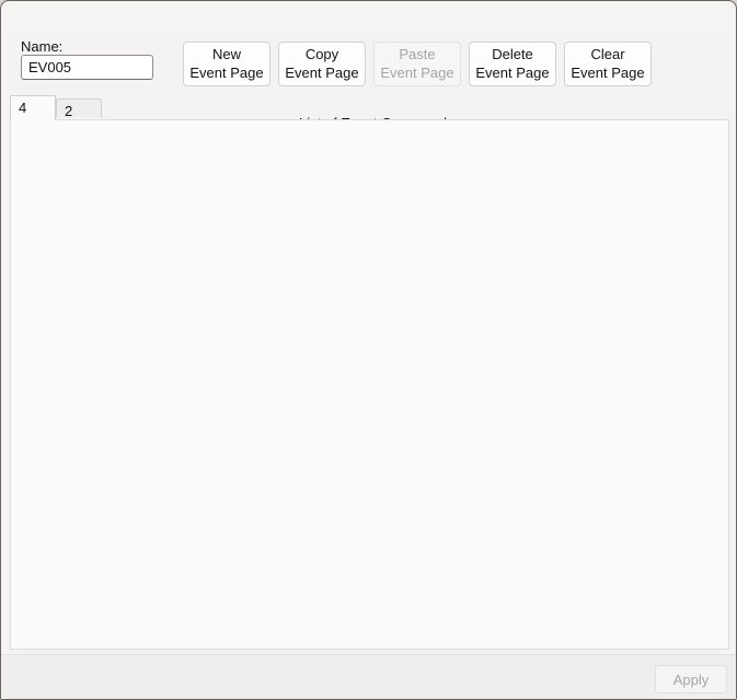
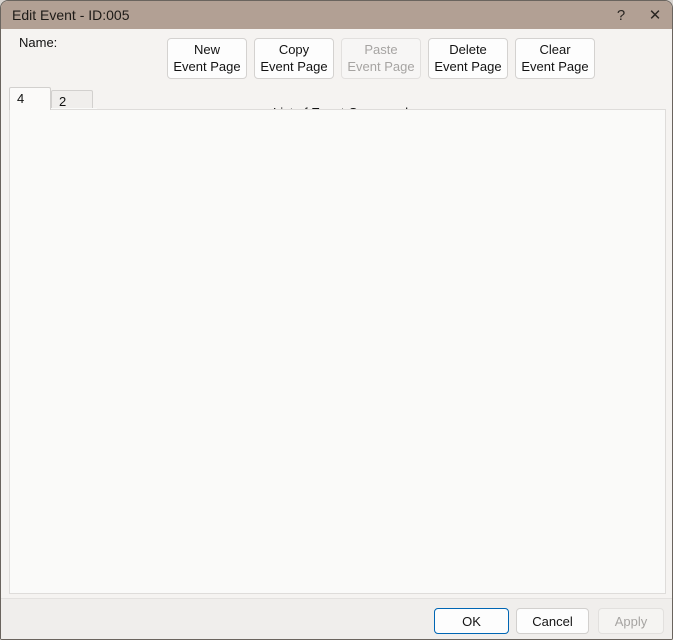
+ Edit Event - ID:005
+ ?
+ ✕
  Name:
- EV005
  New
  Event Page
  Copy
  Event Page
  Paste
  Event Page
  Delete
  Event Page
  Clear
  Event Page
  4
  2
+ OK
+ Cancel
  Apply
